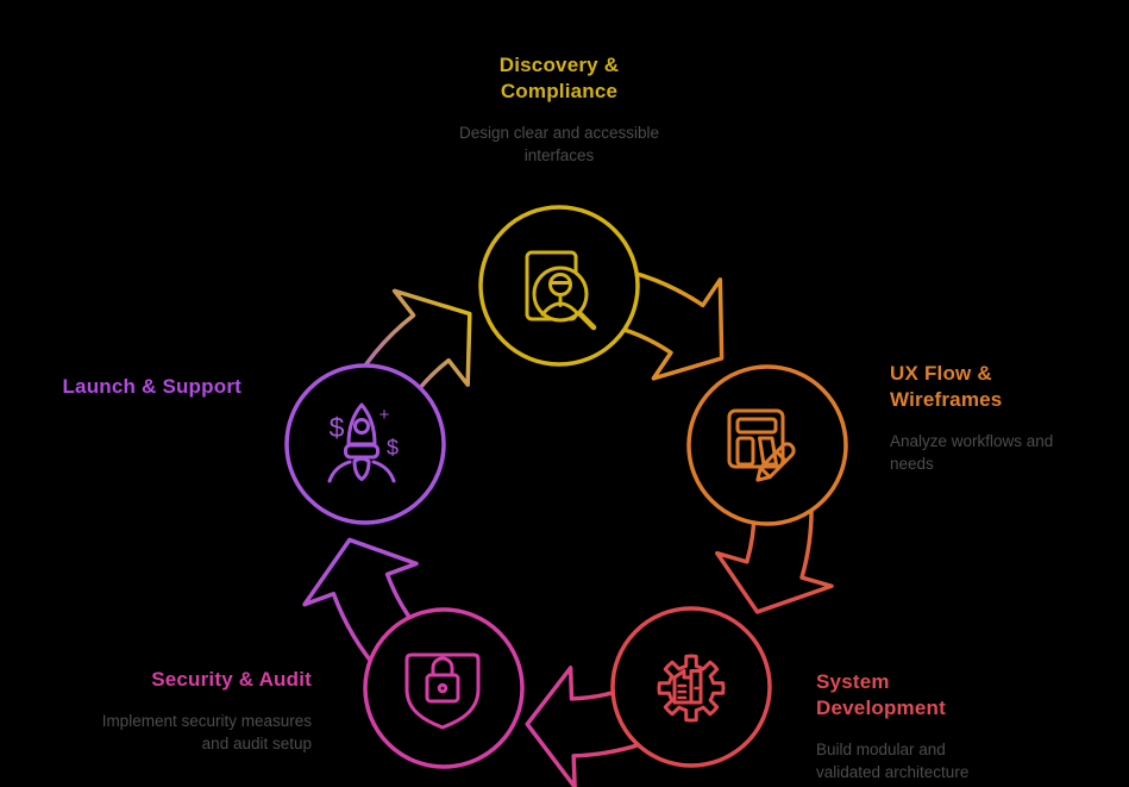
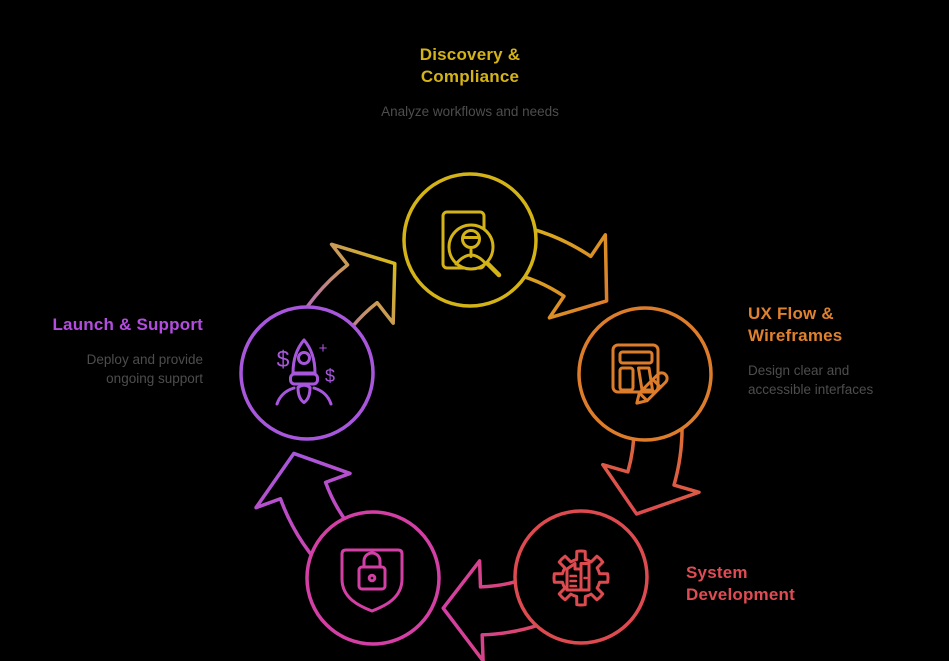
  $
  $
  +
  Discovery & Compliance
- Design clear and accessible interfaces
+ Analyze workflows and needs
  UX Flow & Wireframes
- Analyze workflows and needs
+ Design clear and accessible interfaces
  System Development
- Build modular and validated architecture
- Security & Audit
- Implement security measures and audit setup
  Launch & Support
+ Deploy and provide ongoing support
